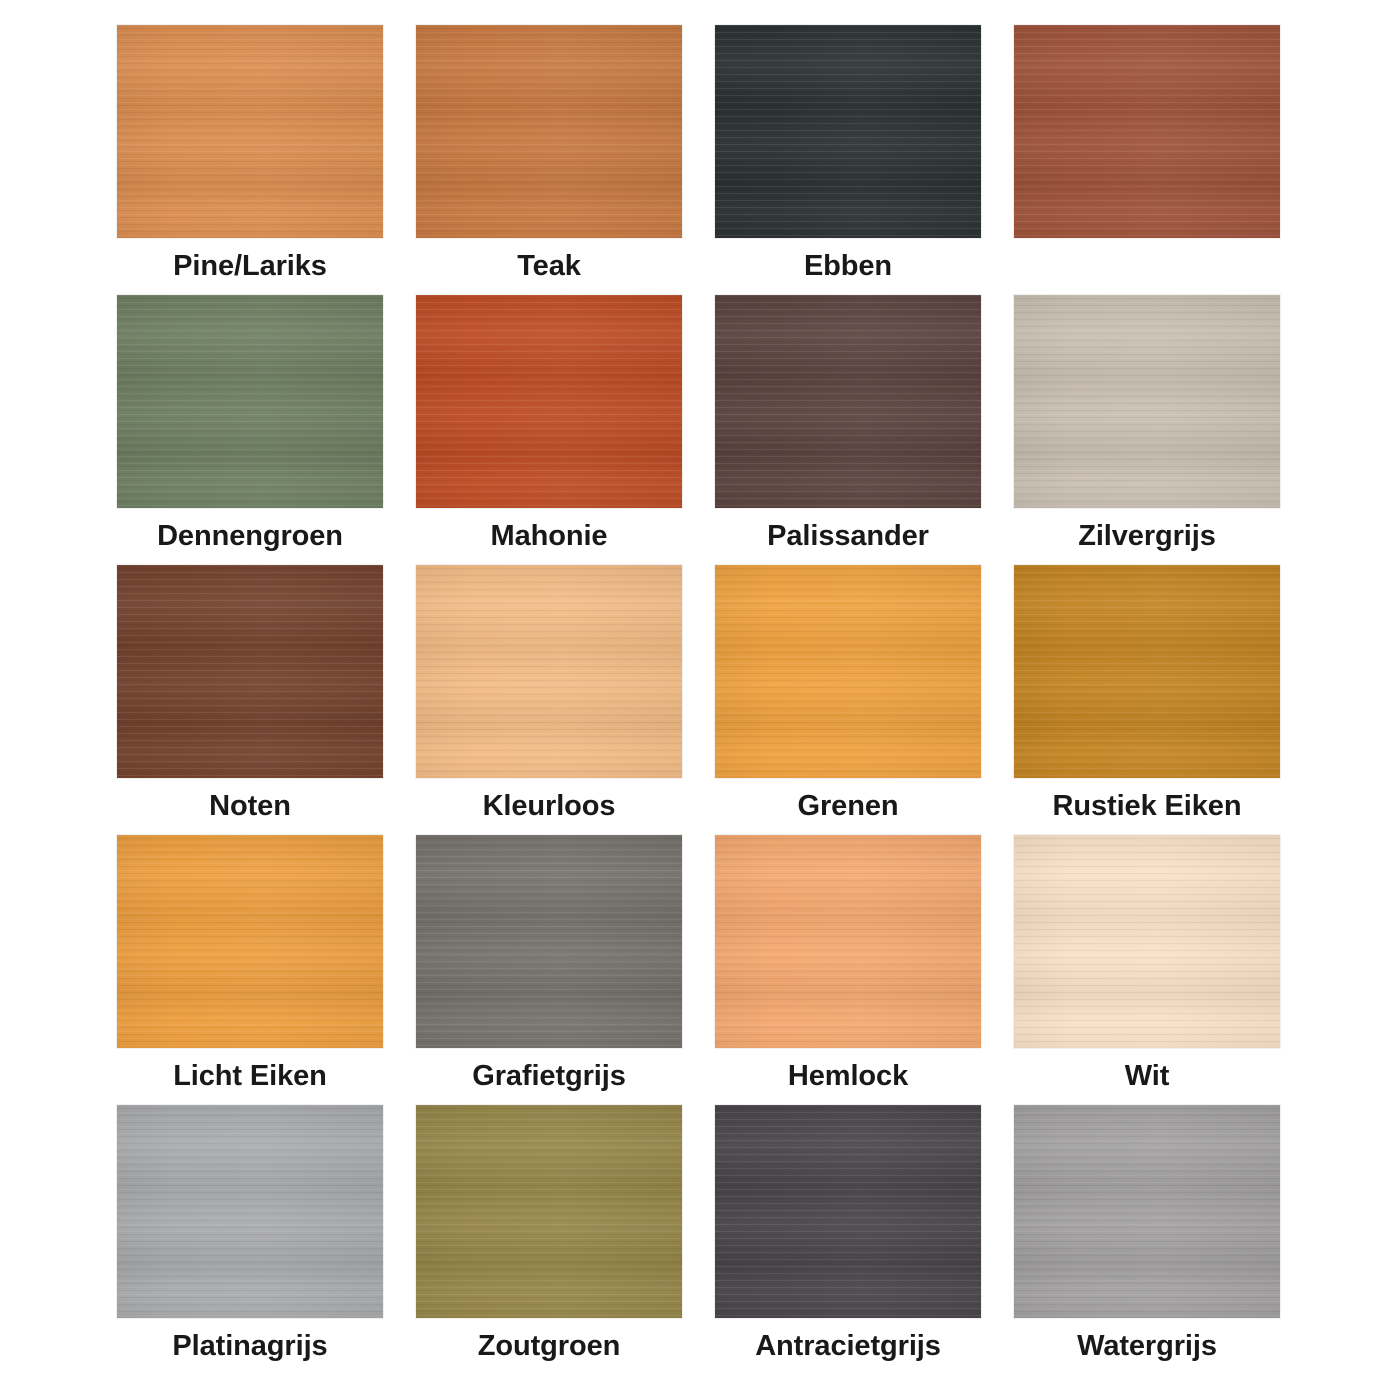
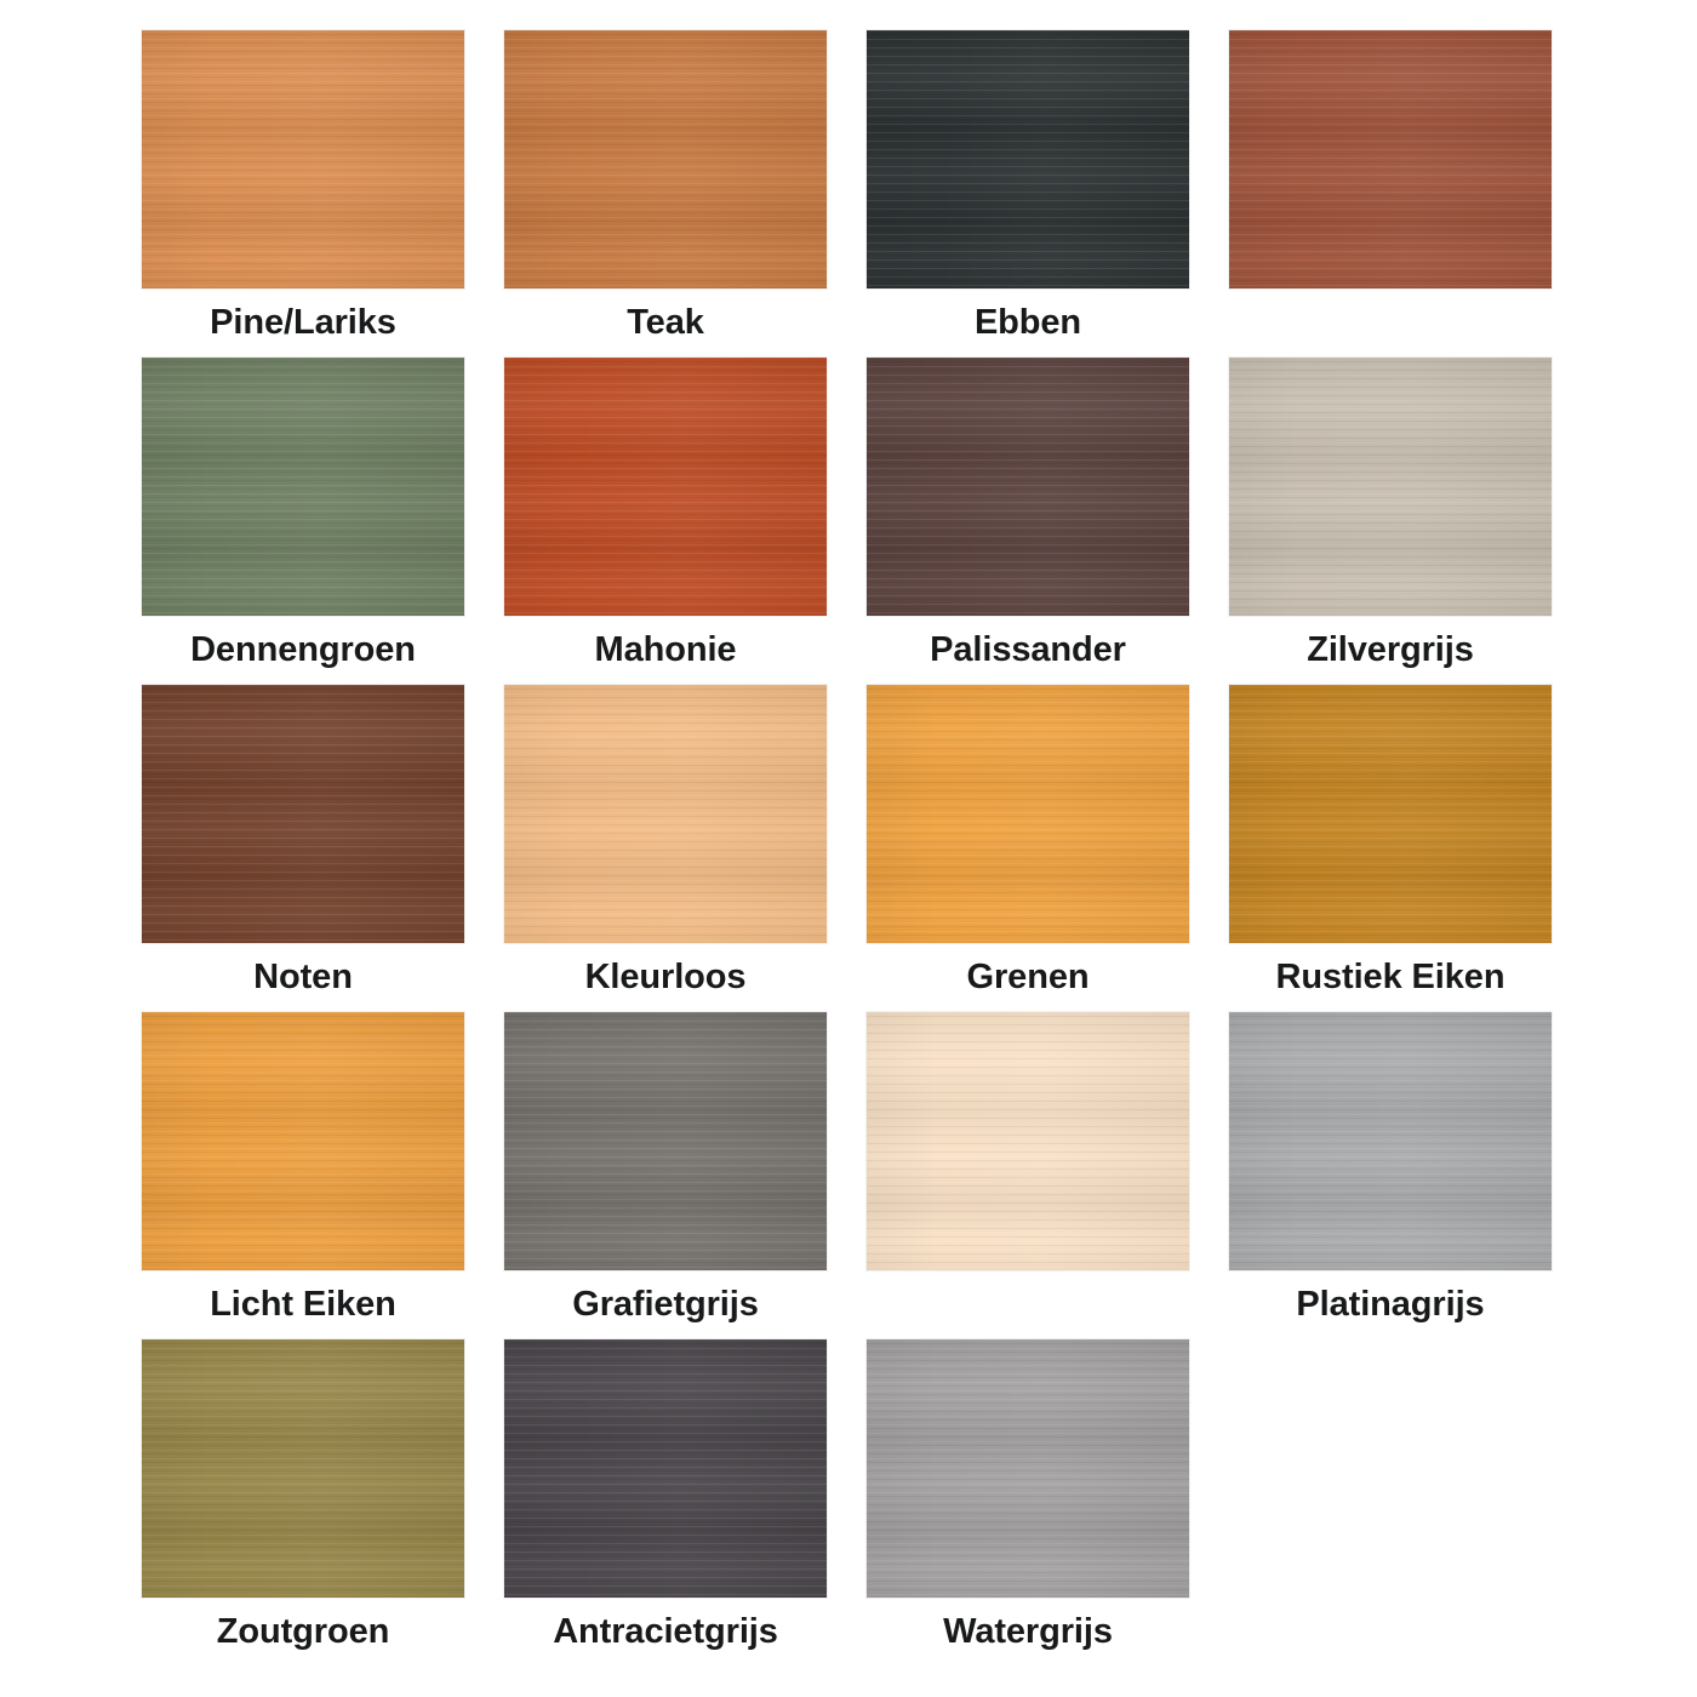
  Pine/Lariks
  Teak
  Ebben
  Dennengroen
  Mahonie
  Palissander
  Zilvergrijs
  Noten
  Kleurloos
  Grenen
  Rustiek Eiken
  Licht Eiken
  Grafietgrijs
- Hemlock
- Wit
  Platinagrijs
  Zoutgroen
  Antracietgrijs
  Watergrijs
